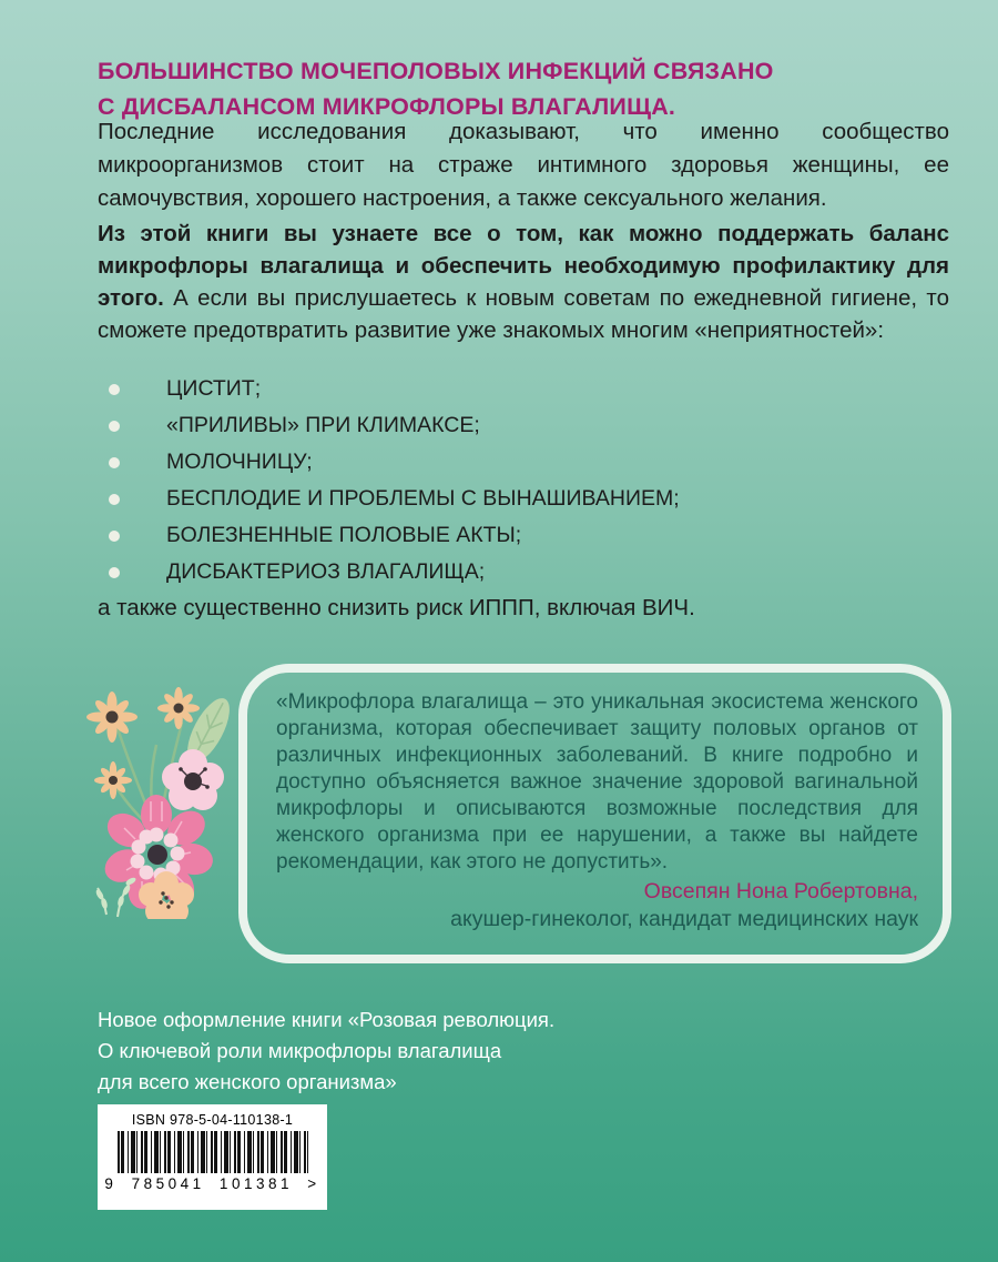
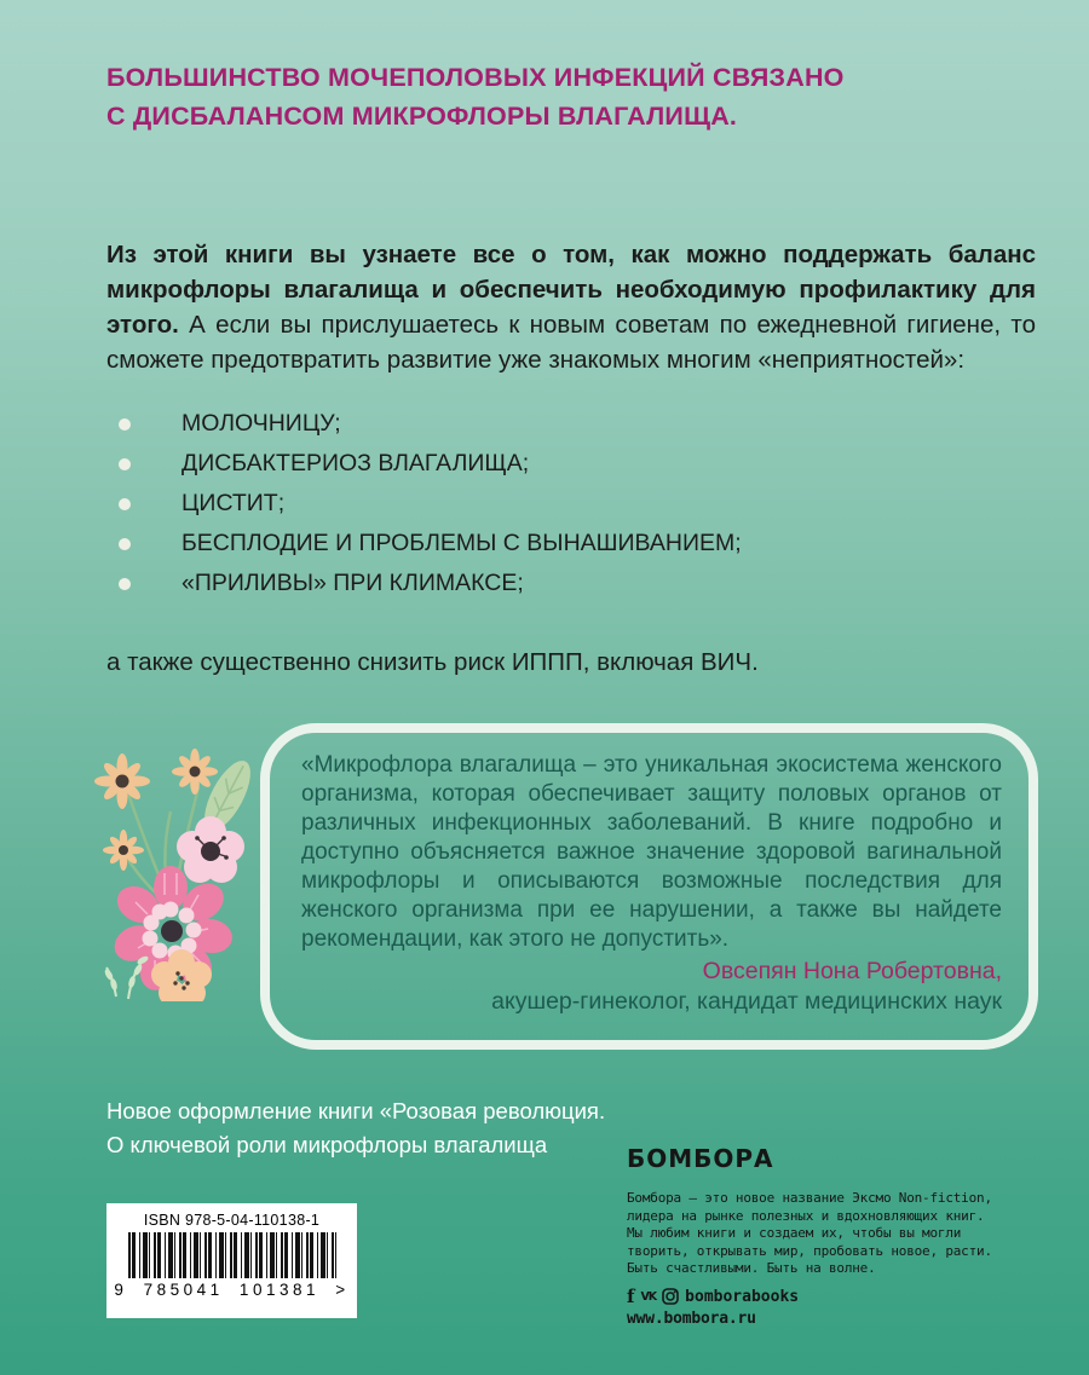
  БОЛЬШИНСТВО МОЧЕПОЛОВЫХ ИНФЕКЦИЙ СВЯЗАНО
  С ДИСБАЛАНСОМ МИКРОФЛОРЫ ВЛАГАЛИЩА.
- Последние исследования доказывают, что именно сообщество микроорганизмов стоит на страже интимного здоровья женщины, ее самочувствия, хорошего настроения, а также сексуального желания.
  Из этой книги вы узнаете все о том, как можно поддержать баланс микрофлоры влагалища и обеспечить необходимую профилактику для этого. А если вы прислушаетесь к новым советам по ежедневной гигиене, то сможете предотвратить развитие уже знакомых многим «неприятностей»:
- ЦИСТИТ;
+ МОЛОЧНИЦУ;
- «ПРИЛИВЫ» ПРИ КЛИМАКСЕ;
+ ДИСБАКТЕРИОЗ ВЛАГАЛИЩА;
- МОЛОЧНИЦУ;
+ ЦИСТИТ;
  БЕСПЛОДИЕ И ПРОБЛЕМЫ С ВЫНАШИВАНИЕМ;
- БОЛЕЗНЕННЫЕ ПОЛОВЫЕ АКТЫ;
- ДИСБАКТЕРИОЗ ВЛАГАЛИЩА;
+ «ПРИЛИВЫ» ПРИ КЛИМАКСЕ;
  а также существенно снизить риск ИППП, включая ВИЧ.
  «Микрофлора влагалища – это уникальная экосистема женского организма, которая обеспечивает защиту половых органов от различных инфекционных заболеваний. В книге подробно и доступно объясняется важное значение здоровой вагинальной микрофлоры и описываются возможные последствия для женского организма при ее нарушении, а также вы найдете рекомендации, как этого не допустить».
  Овсепян Нона Робертовна,
  акушер-гинеколог, кандидат медицинских наук
  Новое оформление книги «Розовая революция.
  О ключевой роли микрофлоры влагалища
- для всего женского организма»
  ISBN 978-5-04-110138-1
  9 785041 101381 >
+ БОМБОРА
+ Бомбора — это новое название Эксмо Non-fiction,
+ лидера на рынке полезных и вдохновляющих книг.
+ Мы любим книги и создаем их, чтобы вы могли
+ творить, открывать мир, пробовать новое, расти.
+ Быть счастливыми. Быть на волне.
+ f
+ VK
+ bomborabooks
+ www.bombora.ru
